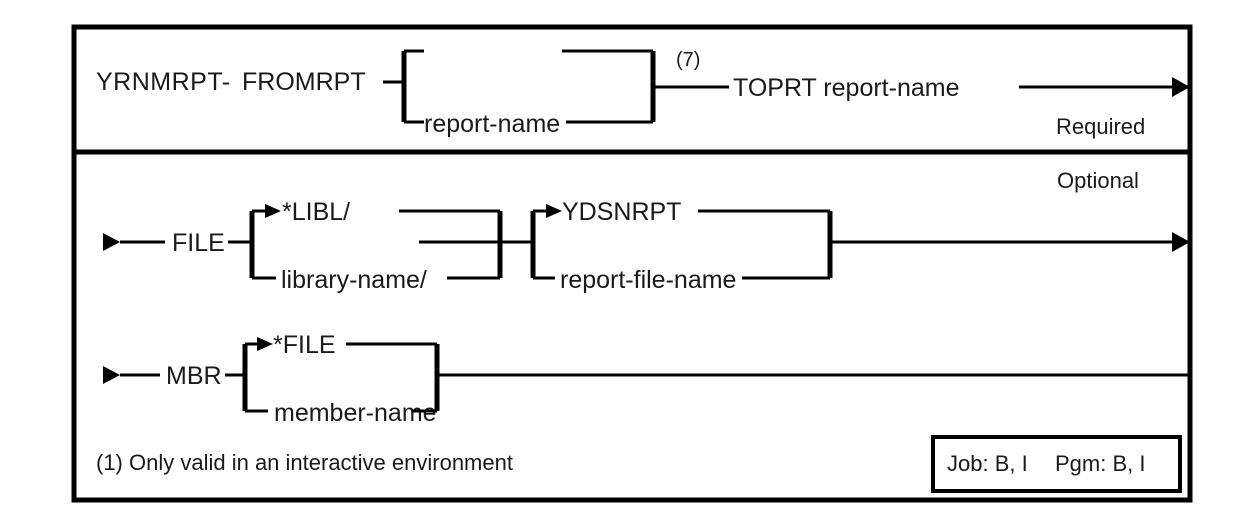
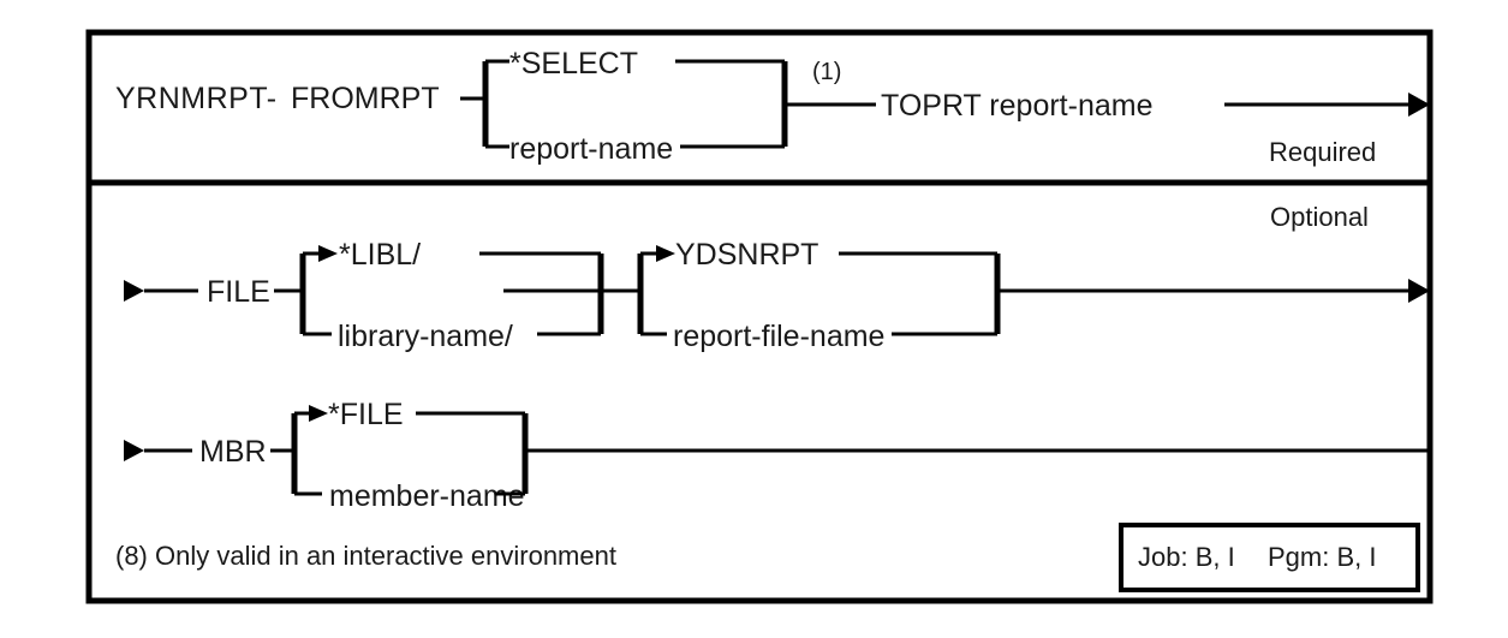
  YRNMRPT-
  FROMRPT
+ *SELECT
  report-name
- (7)
+ (1)
  TOPRT report-name
  Required
  Optional
  FILE
  *LIBL/
  library-name/
  YDSNRPT
  report-file-name
  MBR
  *FILE
  member-name
- (1) Only valid in an interactive environment
+ (8) Only valid in an interactive environment
  Job: B, I
  Pgm: B, I
